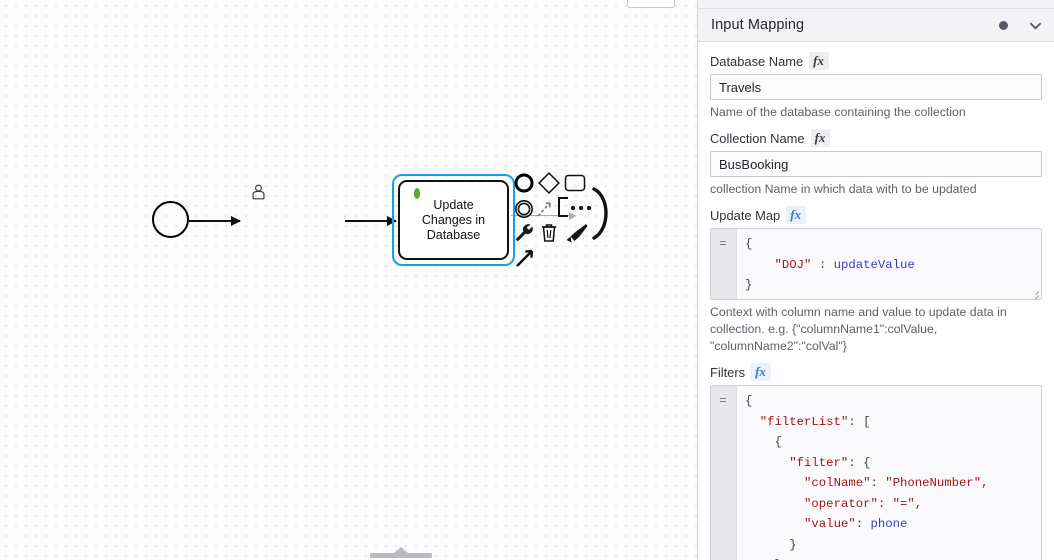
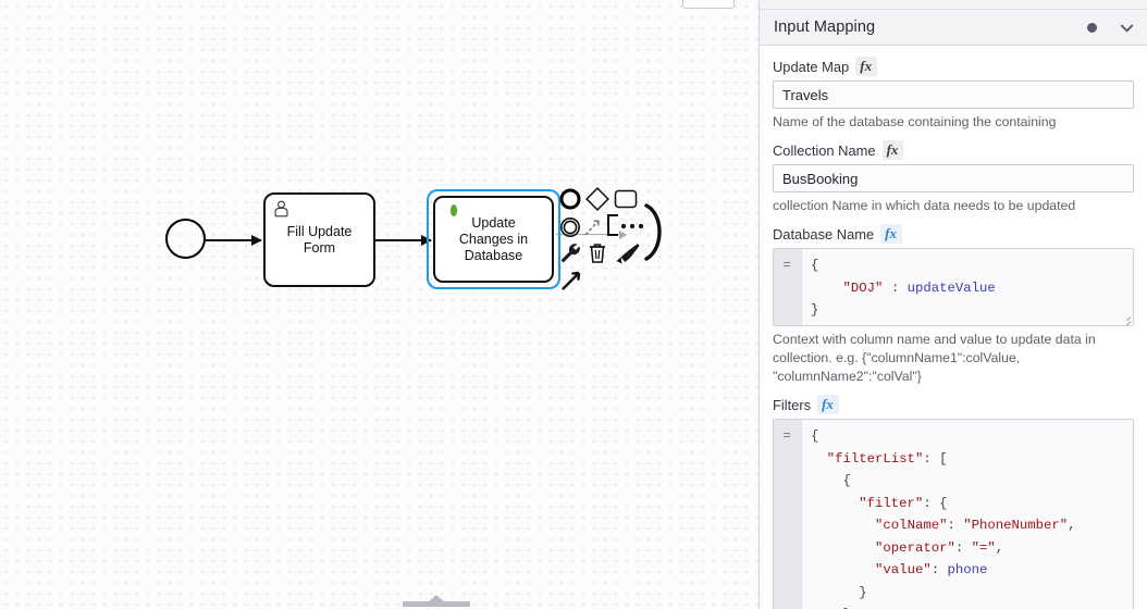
+ Fill Update
+ Form
  Update
  Changes in
  Database
  Input Mapping
- Database Name
+ Update Map
  fx
  Travels
- Name of the database containing the collection
+ Name of the database containing the containing
  Collection Name
  fx
  BusBooking
- collection Name in which data with to be updated
+ collection Name in which data needs to be updated
- Update Map
+ Database Name
  fx
  =
  { "DOJ" : updateValue }
  Context with column name and value to update data in collection. e.g. {"columnName1":colValue, "columnName2":"colVal"}
  Filters
  fx
  =
  { "filterList": [ { "filter": { "colName": "PhoneNumber", "operator": "=", "value": phone }
